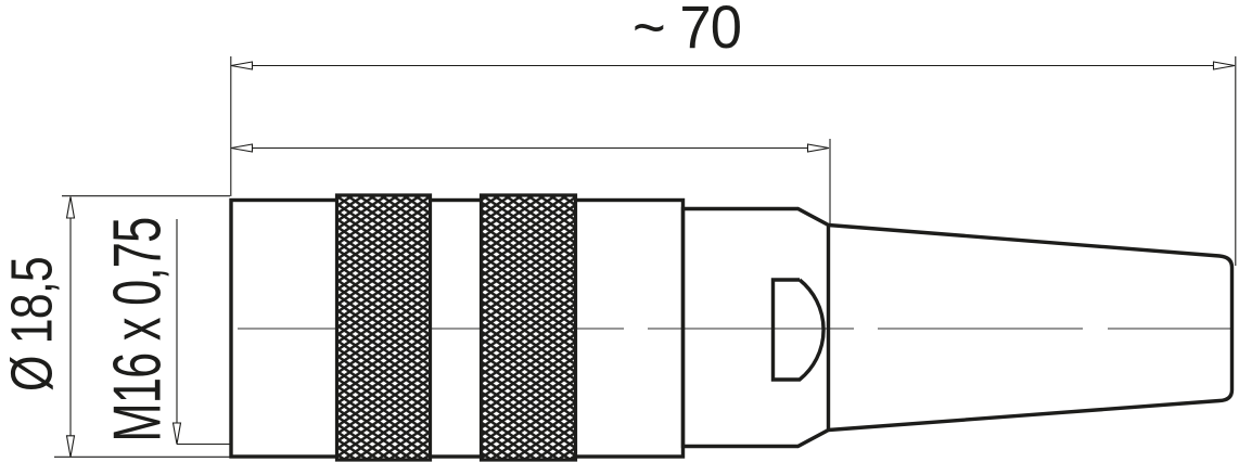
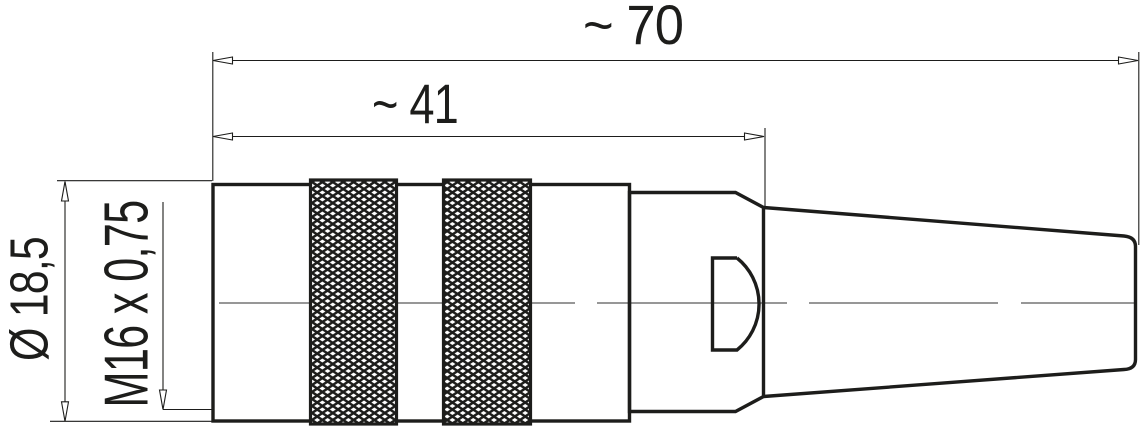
  ~ 70
+ ~ 41
